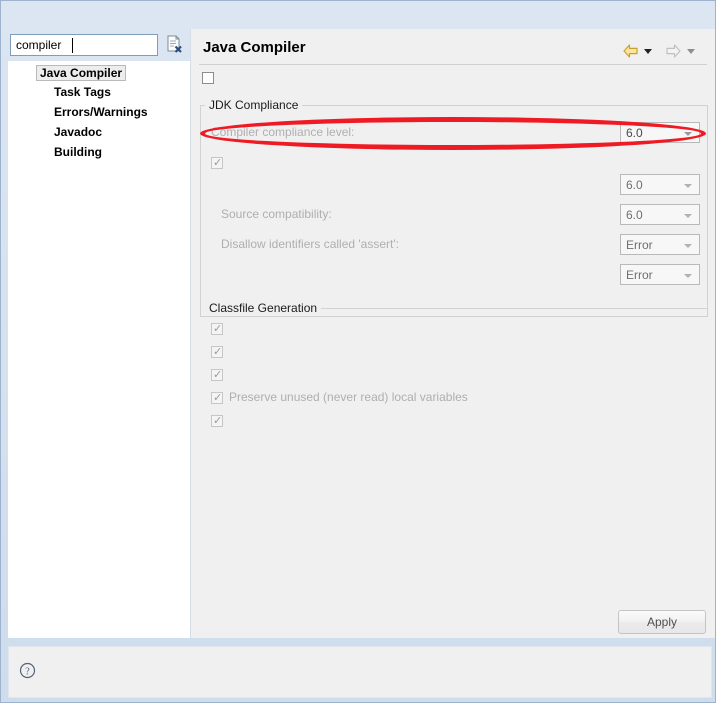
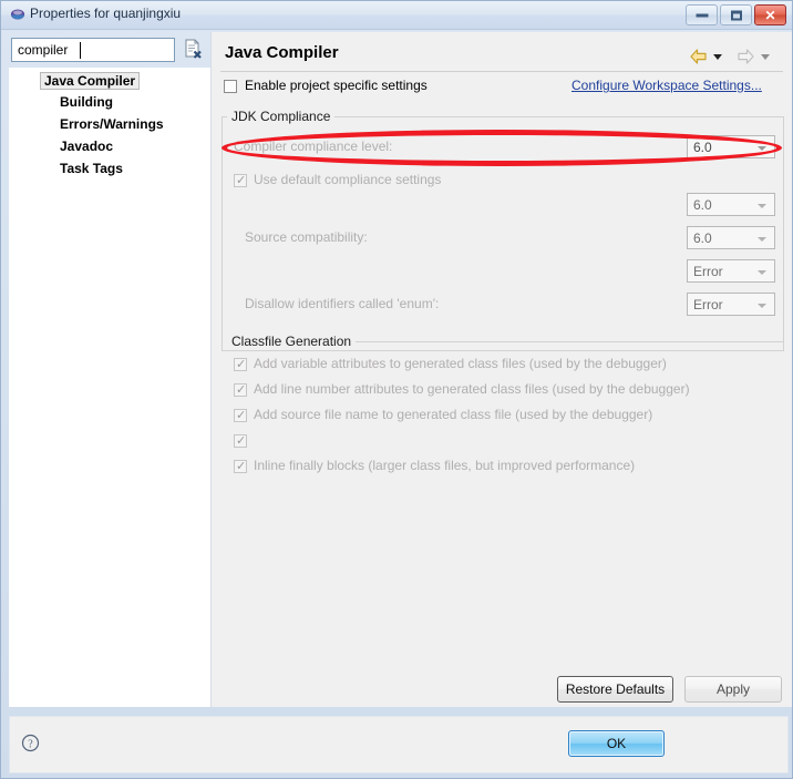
+ Properties for quanjingxiu
+ ✕
  compiler
  Java Compiler
- Task Tags
+ Building
  Errors/Warnings
  Javadoc
- Building
+ Task Tags
  Java Compiler
+ Enable project specific settings
+ Configure Workspace Settings...
  JDK Compliance
  Compiler compliance level:
  6.0
  ✓
+ Use default compliance settings
  6.0
  Source compatibility:
  6.0
- Disallow identifiers called 'assert':
  Error
+ Disallow identifiers called 'enum':
  Error
  Classfile Generation
  ✓
+ Add variable attributes to generated class files (used by the debugger)
  ✓
+ Add line number attributes to generated class files (used by the debugger)
  ✓
+ Add source file name to generated class file (used by the debugger)
  ✓
- Preserve unused (never read) local variables
  ✓
+ Inline finally blocks (larger class files, but improved performance)
+ Restore Defaults
  Apply
  ?
+ OK
